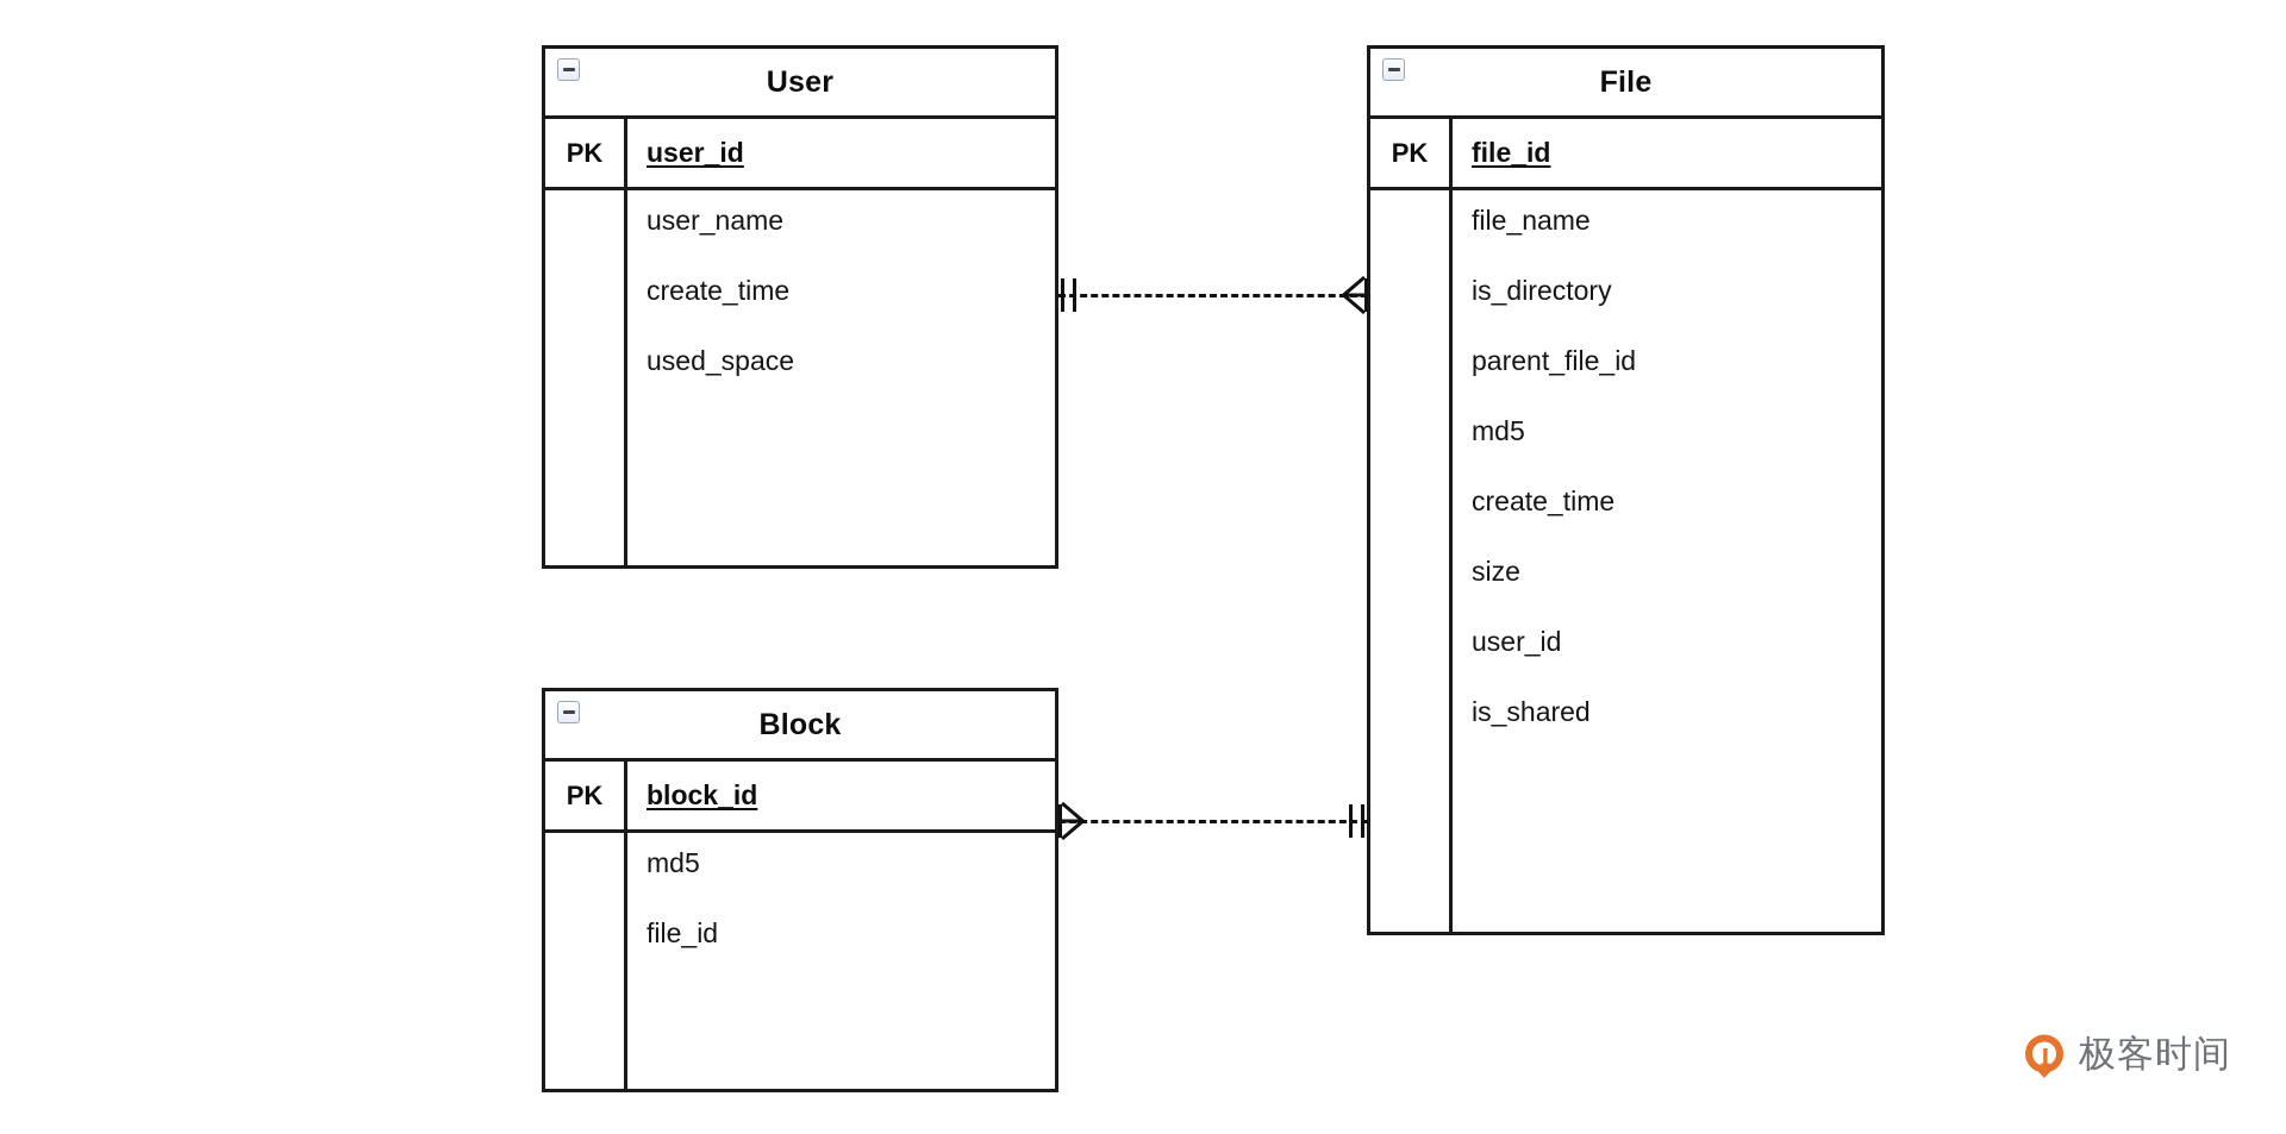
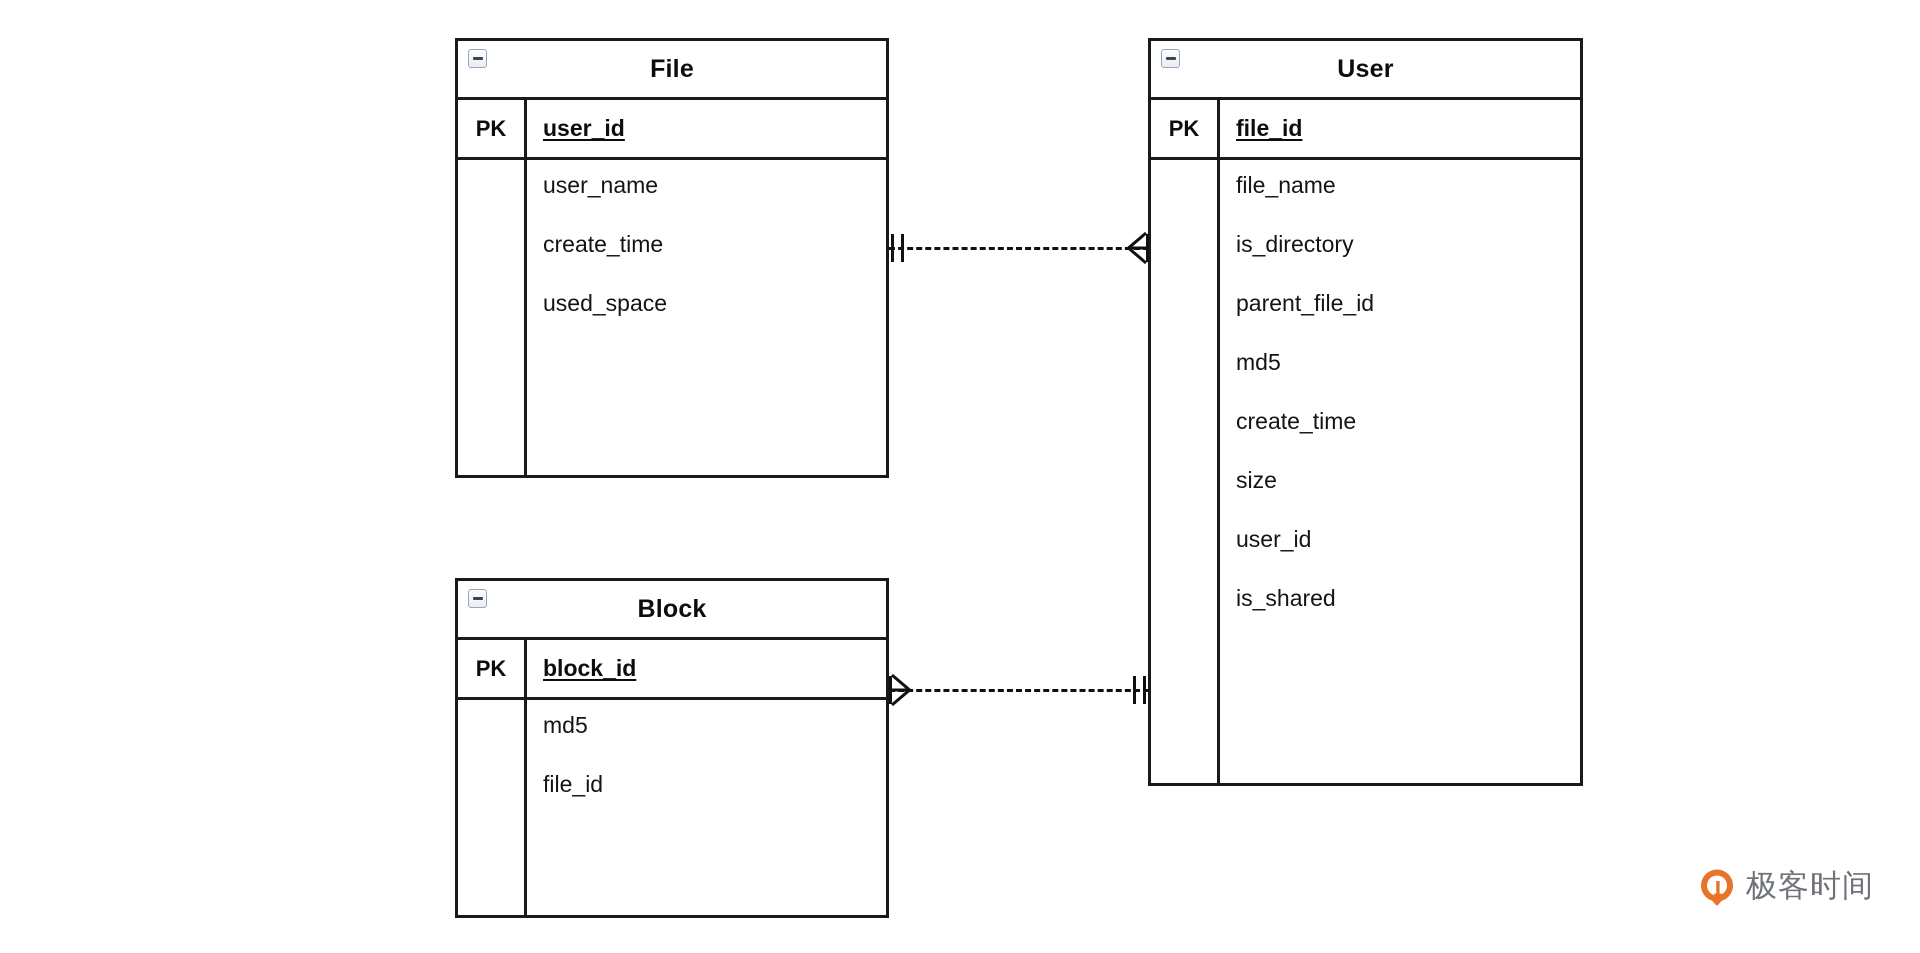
- User
+ File
  PK
  user_id
  user_name
  create_time
  used_space
- File
+ User
  PK
  file_id
  file_name
  is_directory
  parent_file_id
  md5
  create_time
  size
  user_id
  is_shared
  Block
  PK
  block_id
  md5
  file_id
  极客时间
